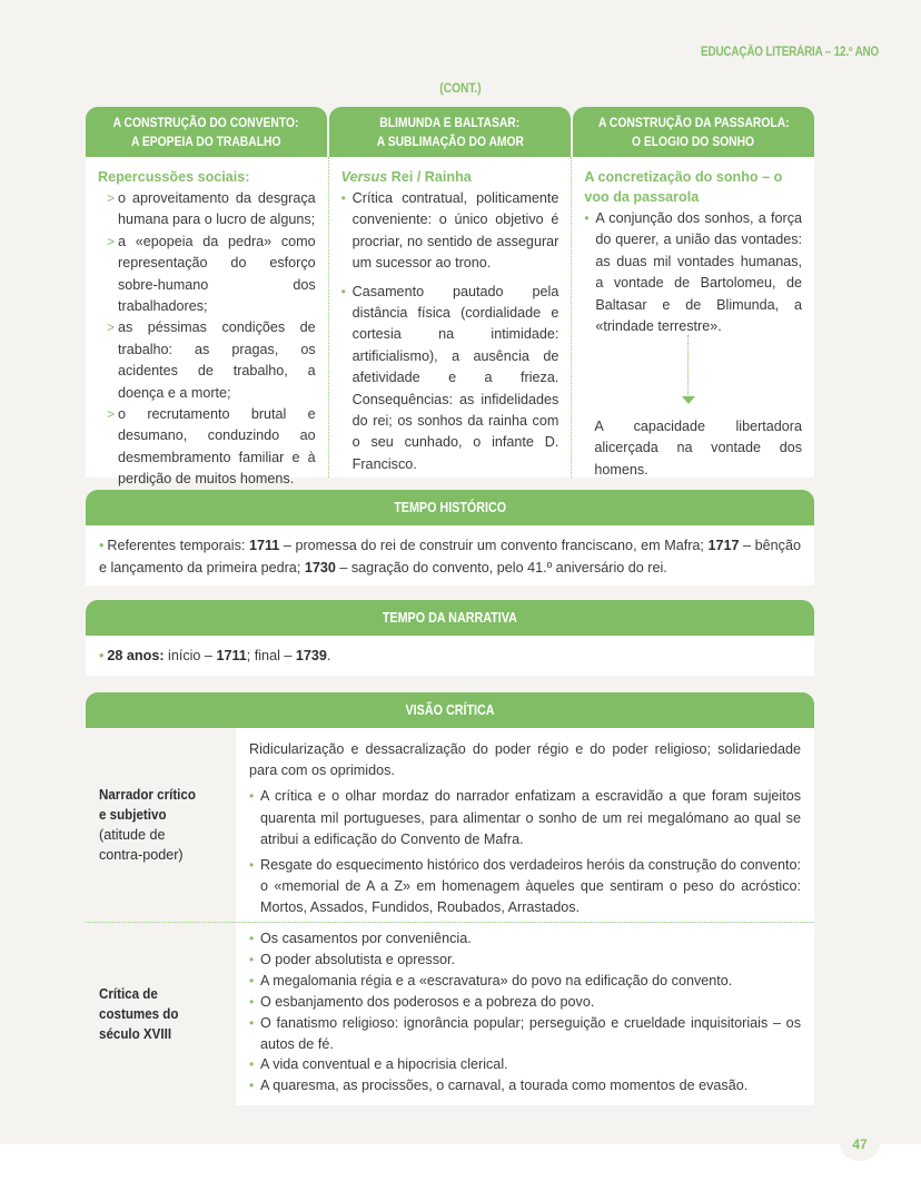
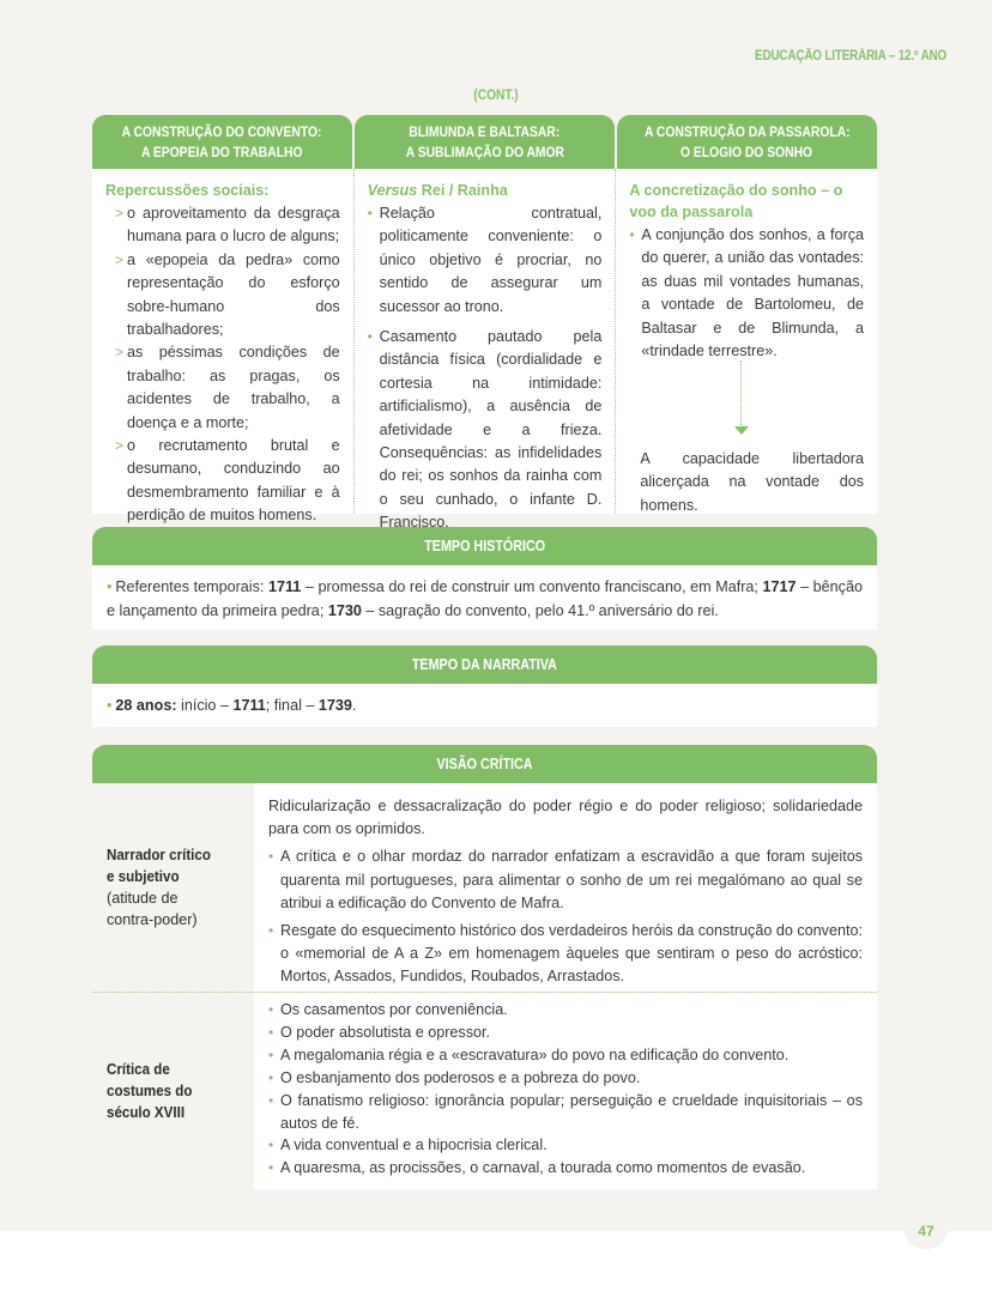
  EDUCAÇÃO LITERÁRIA – 12.º ANO
  (CONT.)
  A CONSTRUÇÃO DO CONVENTO:
  A EPOPEIA DO TRABALHO
  BLIMUNDA E BALTASAR:
  A SUBLIMAÇÃO DO AMOR
  A CONSTRUÇÃO DA PASSAROLA:
  O ELOGIO DO SONHO
  Repercussões sociais:
  >
  o aproveitamento da desgraça humana para o lucro de alguns;
  >
  a «epopeia da pedra» como representação do esforço sobre-humano dos trabalhadores;
  >
  as péssimas condições de trabalho: as pragas, os acidentes de trabalho, a doença e a morte;
  >
  o recrutamento brutal e desumano, conduzindo ao desmembramento familiar e à perdição de muitos homens.
  Versus Rei / Rainha
  •
- Crítica contratual, politicamente conveniente: o único objetivo é procriar, no sentido de assegurar um sucessor ao trono.
+ Relação contratual, politicamente conveniente: o único objetivo é procriar, no sentido de assegurar um sucessor ao trono.
  •
  Casamento pautado pela distância física (cordialidade e cortesia na intimidade: artificialismo), a ausência de afetividade e a frieza. Consequências: as infidelidades do rei; os sonhos da rainha com o seu cunhado, o infante D. Francisco.
  A concretização do sonho – o voo da passarola
  •
  A conjunção dos sonhos, a força do querer, a união das vontades: as duas mil vontades humanas, a vontade de Bartolomeu, de Baltasar e de Blimunda, a «trindade terrestre».
  A capacidade libertadora alicerçada na vontade dos homens.
  TEMPO HISTÓRICO
  • Referentes temporais: 1711 – promessa do rei de construir um convento franciscano, em Mafra; 1717 – bênção e lançamento da primeira pedra; 1730 – sagração do convento, pelo 41.º aniversário do rei.
  TEMPO DA NARRATIVA
  • 28 anos: início – 1711; final – 1739.
  VISÃO CRÍTICA
  Narrador crítico
  e subjetivo
  (atitude de
  contra-poder)
  Ridicularização e dessacralização do poder régio e do poder religioso; solidariedade para com os oprimidos.
  •
  A crítica e o olhar mordaz do narrador enfatizam a escravidão a que foram sujeitos quarenta mil portugueses, para alimentar o sonho de um rei megalómano ao qual se atribui a edificação do Convento de Mafra.
  •
  Resgate do esquecimento histórico dos verdadeiros heróis da construção do convento: o «memorial de A a Z» em homenagem àqueles que sentiram o peso do acróstico: Mortos, Assados, Fundidos, Roubados, Arrastados.
  Crítica de
  costumes do
  século XVIII
  •
  Os casamentos por conveniência.
  •
  O poder absolutista e opressor.
  •
  A megalomania régia e a «escravatura» do povo na edificação do convento.
  •
  O esbanjamento dos poderosos e a pobreza do povo.
  •
  O fanatismo religioso: ignorância popular; perseguição e crueldade inquisitoriais – os autos de fé.
  •
  A vida conventual e a hipocrisia clerical.
  •
  A quaresma, as procissões, o carnaval, a tourada como momentos de evasão.
  47
